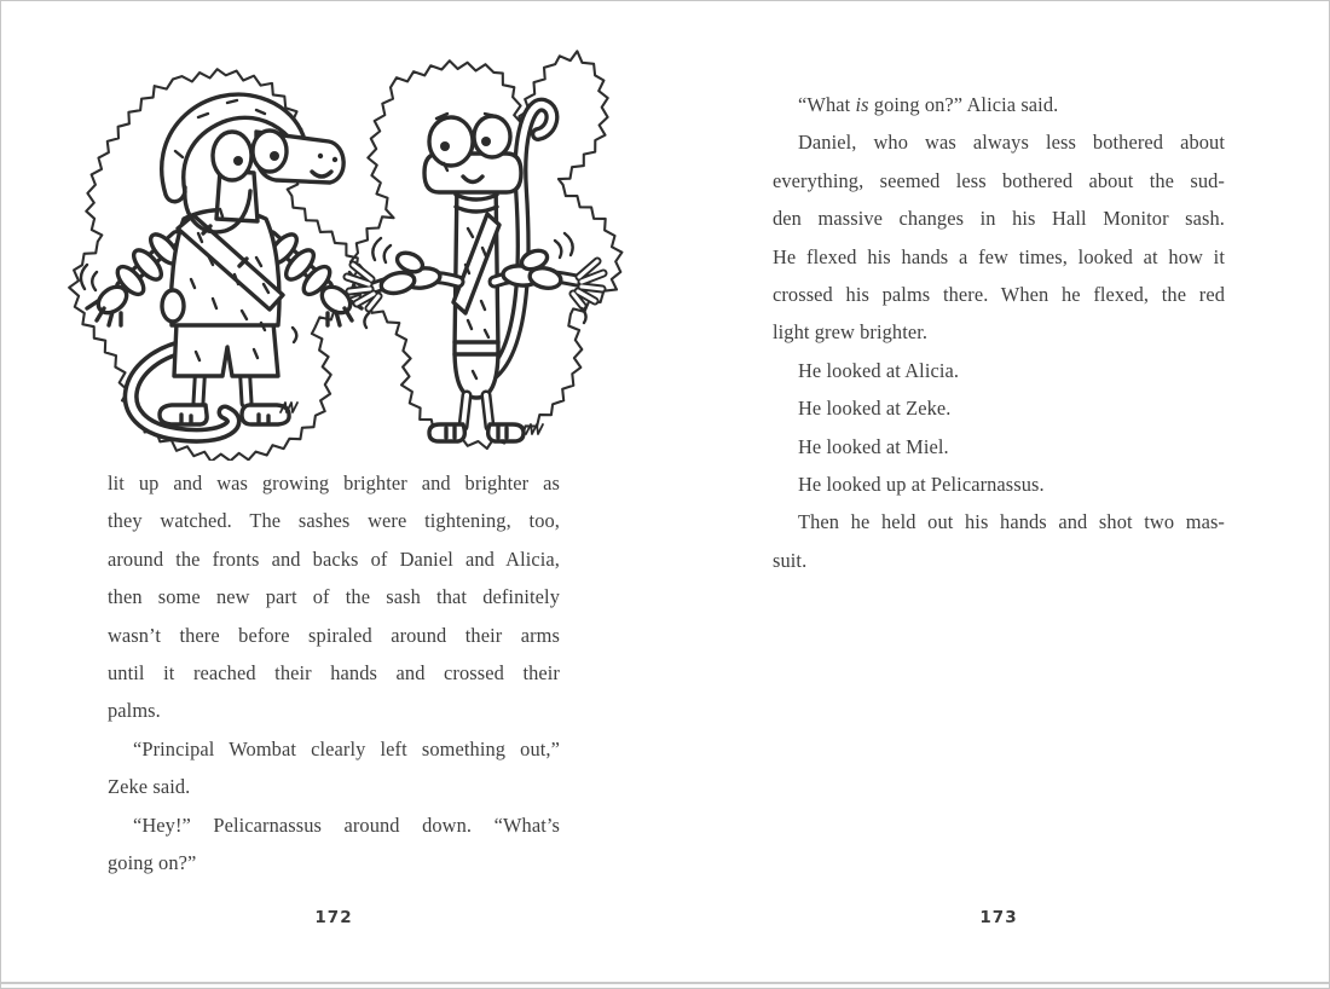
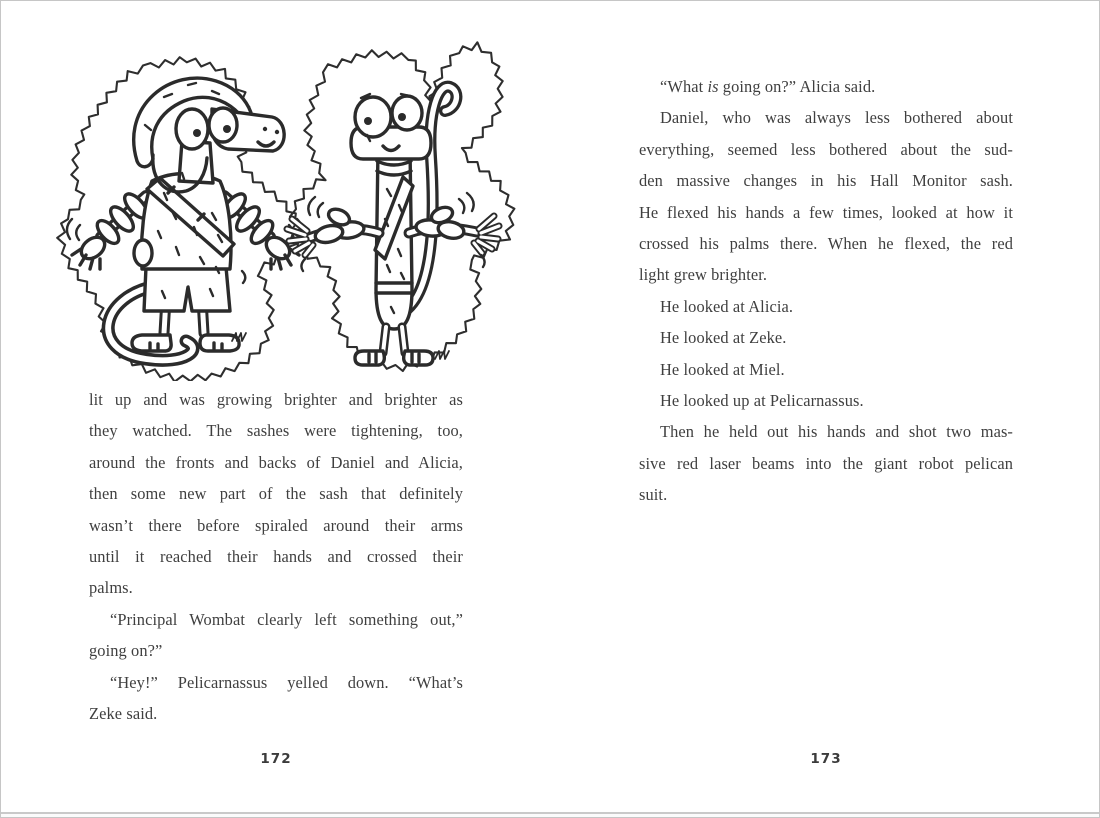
  lit up and was growing brighter and brighter as
  they watched. The sashes were tightening, too,
  around the fronts and backs of Daniel and Alicia,
  then some new part of the sash that definitely
  wasn’t there before spiraled around their arms
  until it reached their hands and crossed their
  palms.
  “Principal Wombat clearly left something out,”
- Zeke said.
+ going on?”
- “Hey!” Pelicarnassus around down. “What’s
+ “Hey!” Pelicarnassus yelled down. “What’s
- going on?”
+ Zeke said.
  “What is going on?” Alicia said.
  Daniel, who was always less bothered about
  everything, seemed less bothered about the sud-
  den massive changes in his Hall Monitor sash.
  He flexed his hands a few times, looked at how it
  crossed his palms there. When he flexed, the red
  light grew brighter.
  He looked at Alicia.
  He looked at Zeke.
  He looked at Miel.
  He looked up at Pelicarnassus.
  Then he held out his hands and shot two mas-
+ sive red laser beams into the giant robot pelican
  suit.
  172
  173
